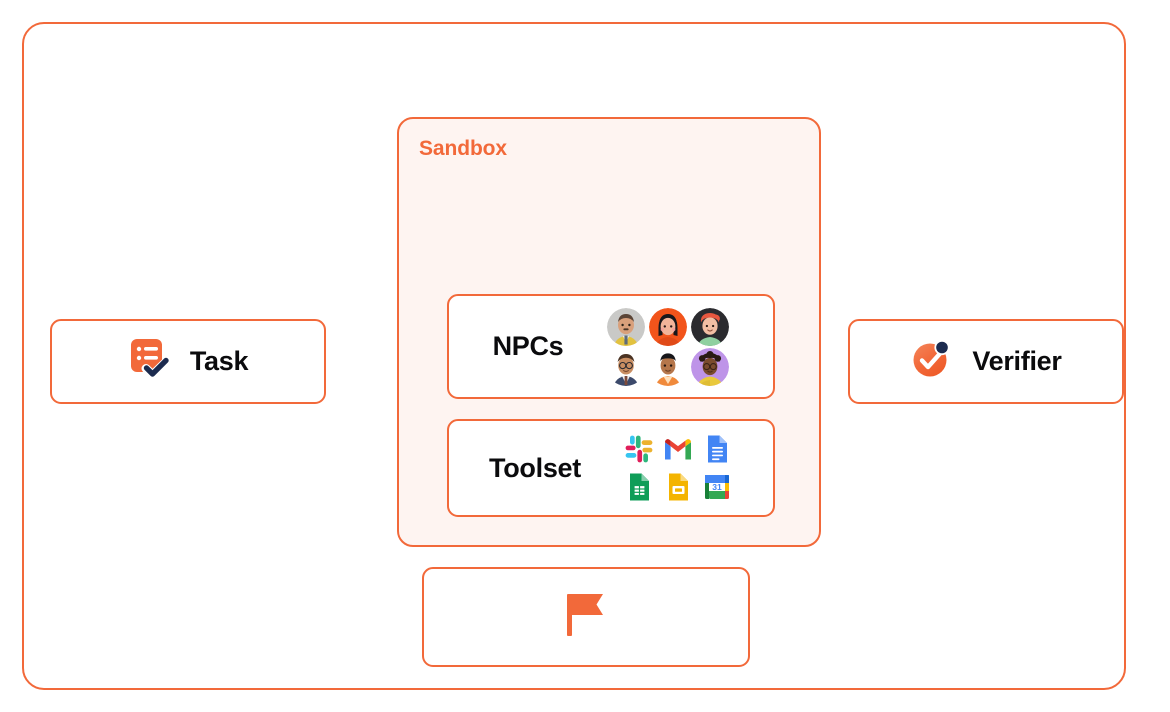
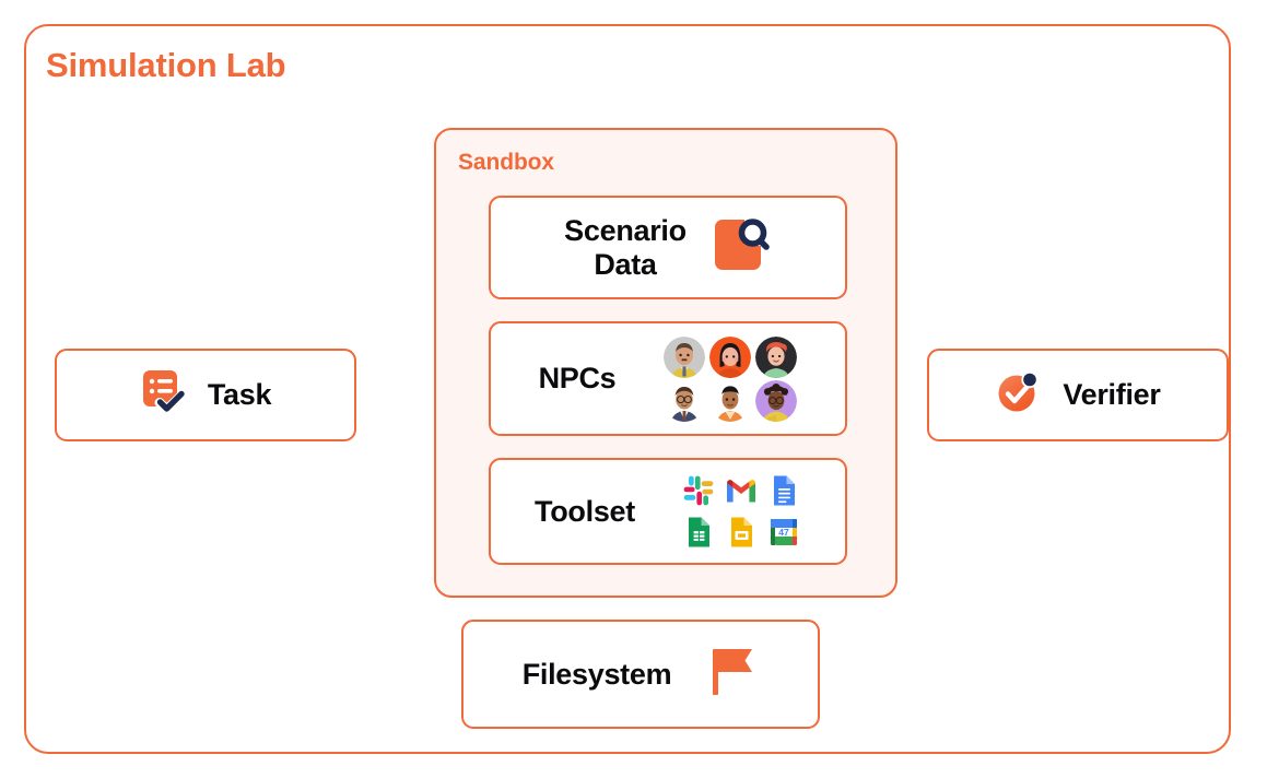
+ Simulation Lab
  Task
  Verifier
  Sandbox
+ Scenario
+ Data
  NPCs
  Toolset
- 31
+ 47
+ Filesystem
